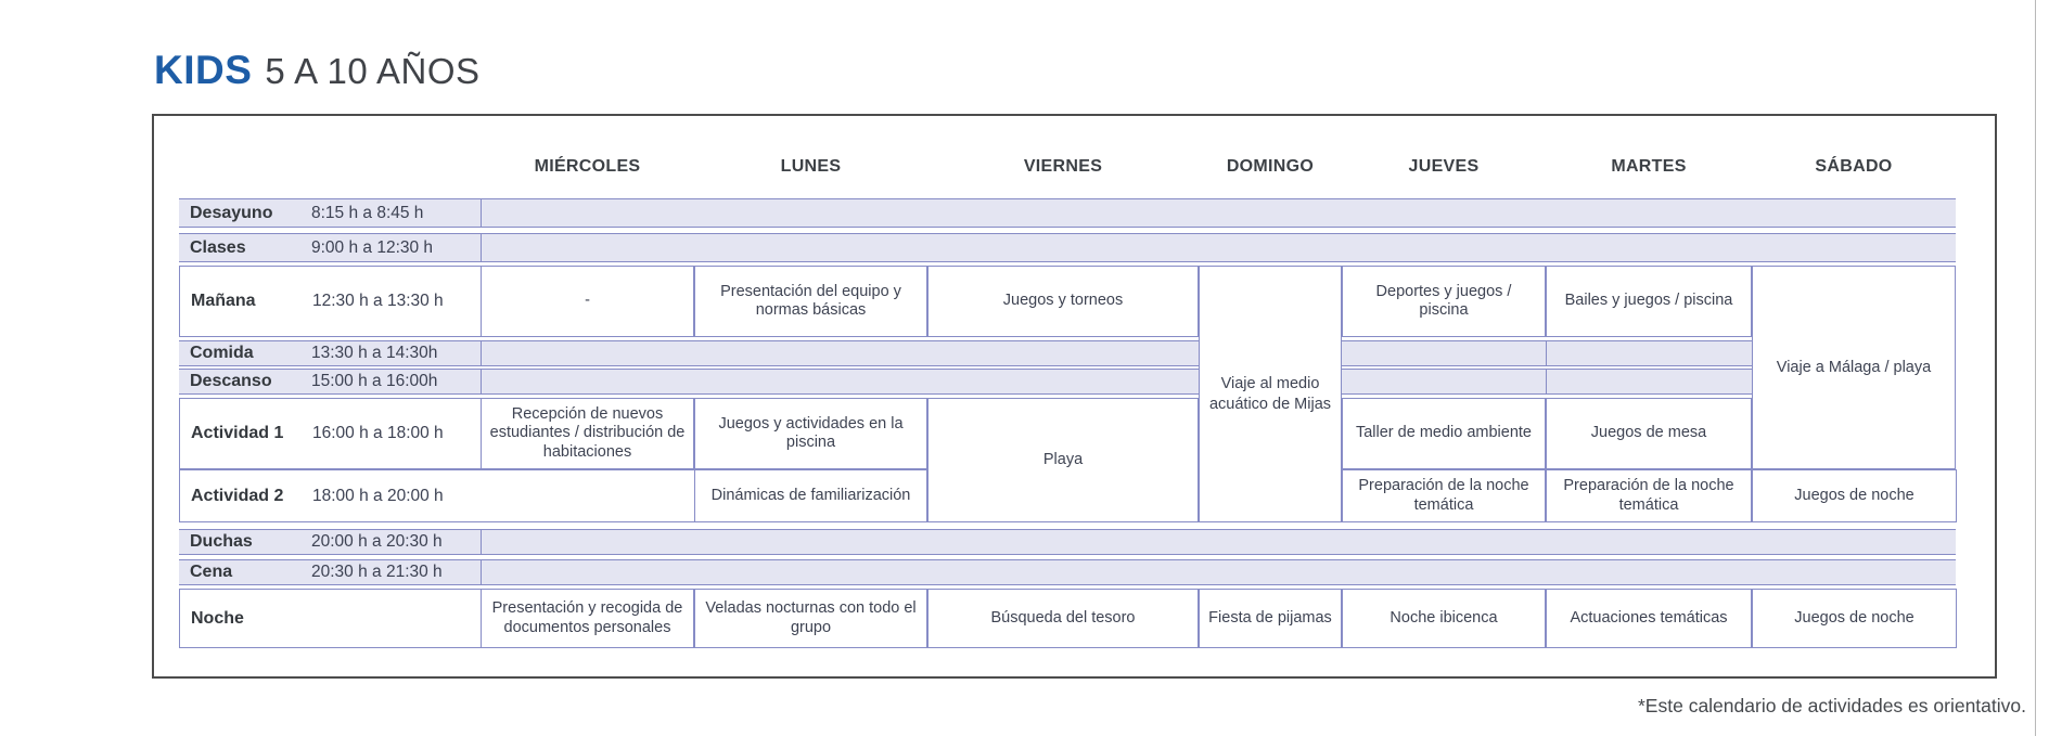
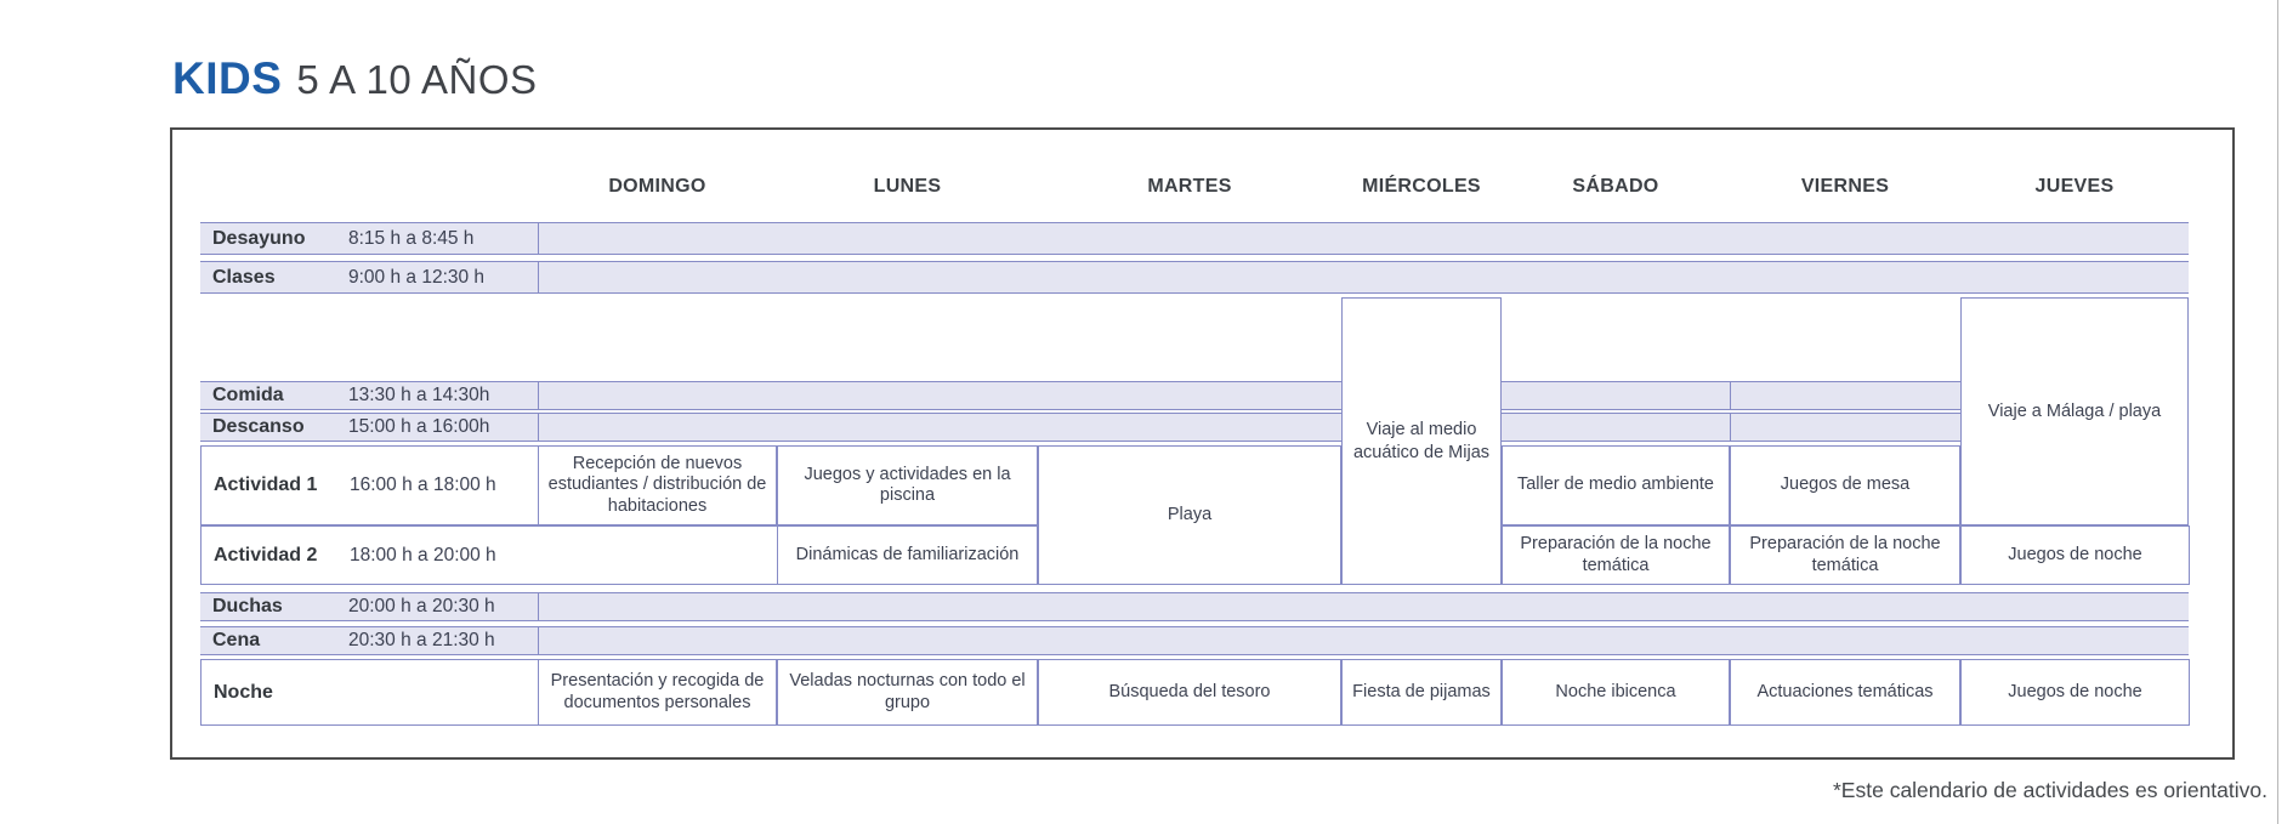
  KIDS 5 A 10 AÑOS
- MIÉRCOLES
+ DOMINGO
  LUNES
- VIERNES
+ MARTES
- DOMINGO
+ MIÉRCOLES
- JUEVES
+ SÁBADO
- MARTES
+ VIERNES
- SÁBADO
+ JUEVES
  Desayuno
  8:15 h a 8:45 h
  Clases
  9:00 h a 12:30 h
- Mañana
- 12:30 h a 13:30 h
- -
- Presentación del equipo y normas básicas
- Juegos y torneos
- Deportes y juegos / piscina
- Bailes y juegos / piscina
  Comida
  13:30 h a 14:30h
  Descanso
  15:00 h a 16:00h
  Actividad 1
  16:00 h a 18:00 h
  Recepción de nuevos estudiantes / distribución de habitaciones
  Juegos y actividades en la piscina
  Taller de medio ambiente
  Juegos de mesa
  Actividad 2
  18:00 h a 20:00 h
  Dinámicas de familiarización
  Preparación de la noche temática
  Preparación de la noche temática
  Juegos de noche
  Duchas
  20:00 h a 20:30 h
  Cena
  20:30 h a 21:30 h
  Noche
  Presentación y recogida de documentos personales
  Veladas nocturnas con todo el grupo
  Búsqueda del tesoro
  Fiesta de pijamas
  Noche ibicenca
  Actuaciones temáticas
  Juegos de noche
  Viaje al medio acuático de Mijas
  Viaje a Málaga / playa
  Playa
  *Este calendario de actividades es orientativo.
